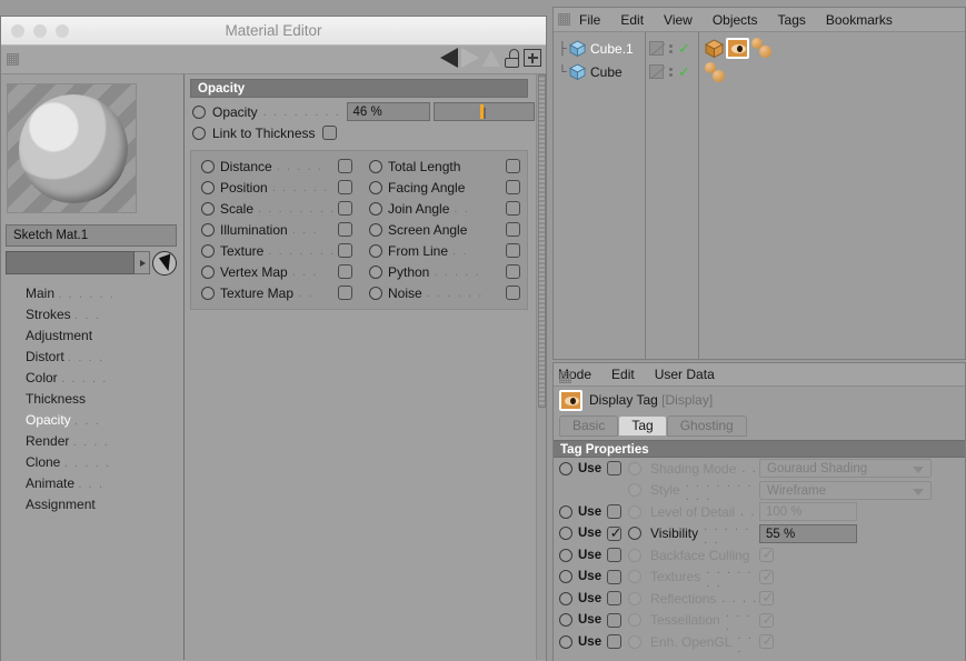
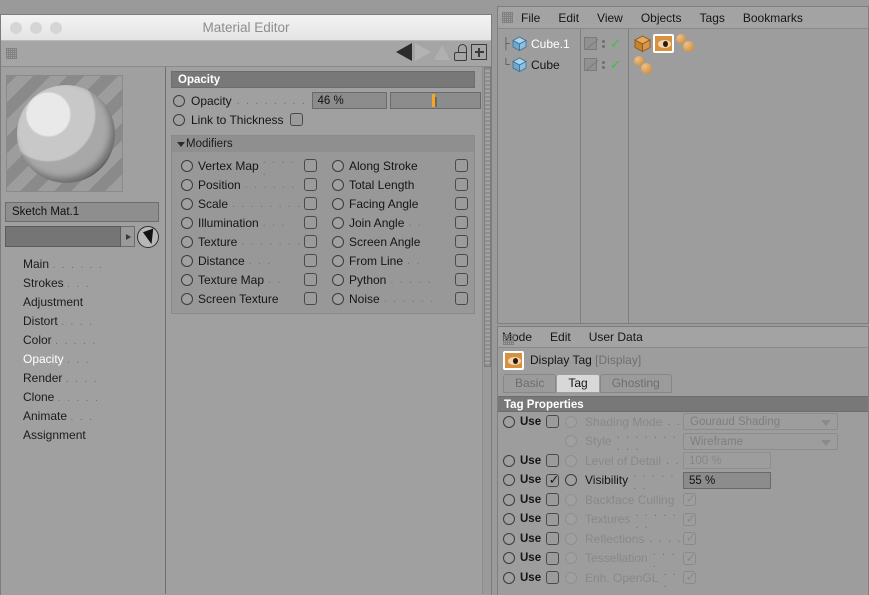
  Material Editor
  Sketch Mat.1
  Main . . . . . .
  Strokes . . .
  Adjustment
  Distort . . . .
  Color . . . . .
- Thickness
  Opacity . . .
  Render . . . .
  Clone . . . . .
  Animate . . .
  Assignment
  Opacity
  Opacity
  . . . . . . . .
  46 %
  Link to Thickness
+ Modifiers
- Distance
+ Vertex Map
  . . . . .
  Position
  . . . . . .
  Scale
  . . . . . . . .
  Illumination
  . . .
  Texture
  . . . . . . .
- Vertex Map
+ Distance
  . . .
  Texture Map
  . .
+ Screen Texture
+ Along Stroke
  Total Length
  Facing Angle
  Join Angle
  . .
  Screen Angle
  From Line
  . .
  Python
  . . . . .
  Noise
  . . . . . .
  File
  Edit
  View
  Objects
  Tags
  Bookmarks
  ├
  Cube.1
  └
  Cube
  ✓
  ✓
  Mode
  Edit
  User Data
  Display Tag [Display]
  Basic
  Tag
  Ghosting
  Tag Properties
  Use
  . .
  Gouraud Shading
  . . . . . . . . . .
  Wireframe
  Use
  . .
  Use
  Visibility
  . . . . . . .
  55 %
  Use
  Use
  . . . . . . .
  Use
  . . . .
  Use
  . . . .
  Use
  . . .
